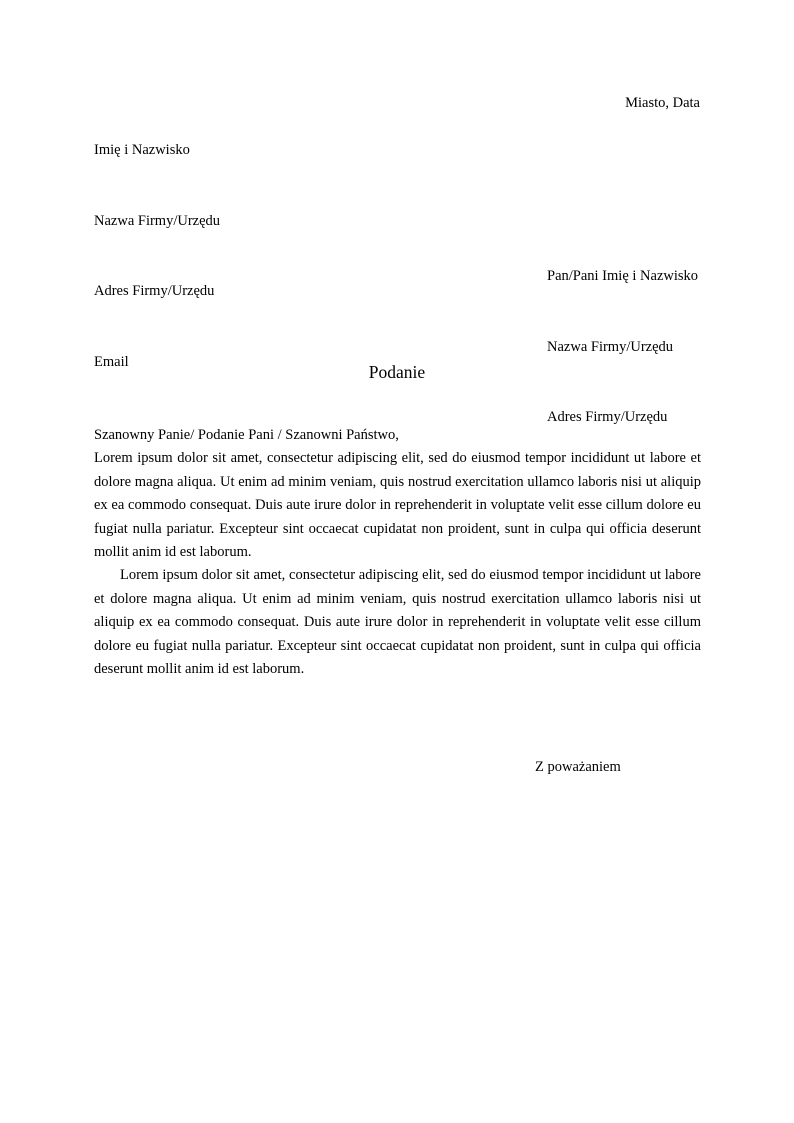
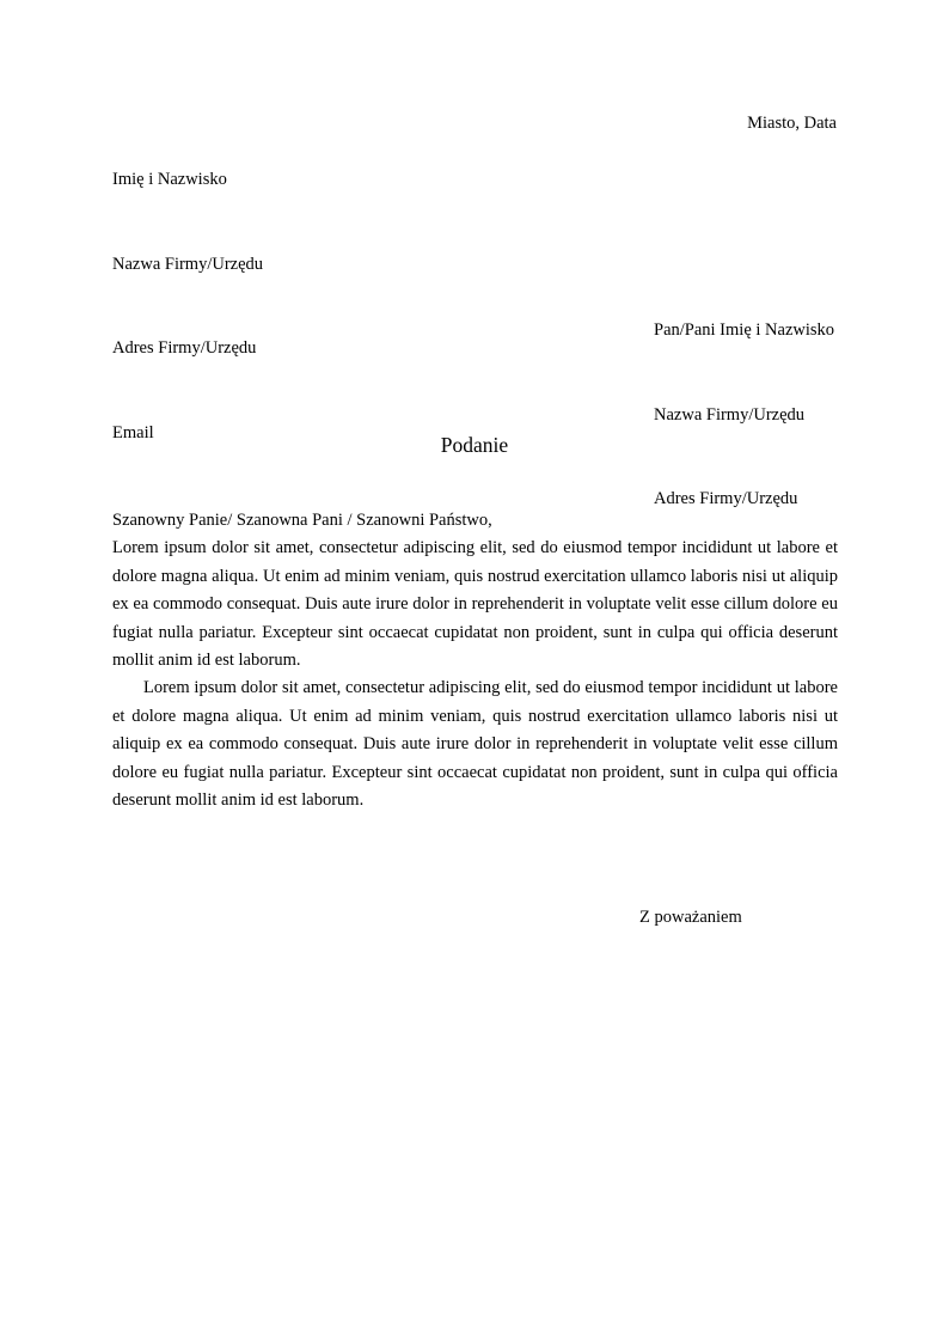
  Imię i Nazwisko
  Nazwa Firmy/Urzędu
  Adres Firmy/Urzędu
  Email
  Miasto, Data
  Pan/Pani Imię i Nazwisko
  Nazwa Firmy/Urzędu
  Adres Firmy/Urzędu
  Podanie
- Szanowny Panie/ Podanie Pani / Szanowni Państwo,
+ Szanowny Panie/ Szanowna Pani / Szanowni Państwo,
  Lorem ipsum dolor sit amet, consectetur adipiscing elit, sed do eiusmod tempor incididunt ut labore et dolore magna aliqua. Ut enim ad minim veniam, quis nostrud exercitation ullamco laboris nisi ut aliquip ex ea commodo consequat. Duis aute irure dolor in reprehenderit in voluptate velit esse cillum dolore eu fugiat nulla pariatur. Excepteur sint occaecat cupidatat non proident, sunt in culpa qui officia deserunt mollit anim id est laborum.
  Lorem ipsum dolor sit amet, consectetur adipiscing elit, sed do eiusmod tempor incididunt ut labore et dolore magna aliqua. Ut enim ad minim veniam, quis nostrud exercitation ullamco laboris nisi ut aliquip ex ea commodo consequat. Duis aute irure dolor in reprehenderit in voluptate velit esse cillum dolore eu fugiat nulla pariatur. Excepteur sint occaecat cupidatat non proident, sunt in culpa qui officia deserunt mollit anim id est laborum.
  Z poważaniem
